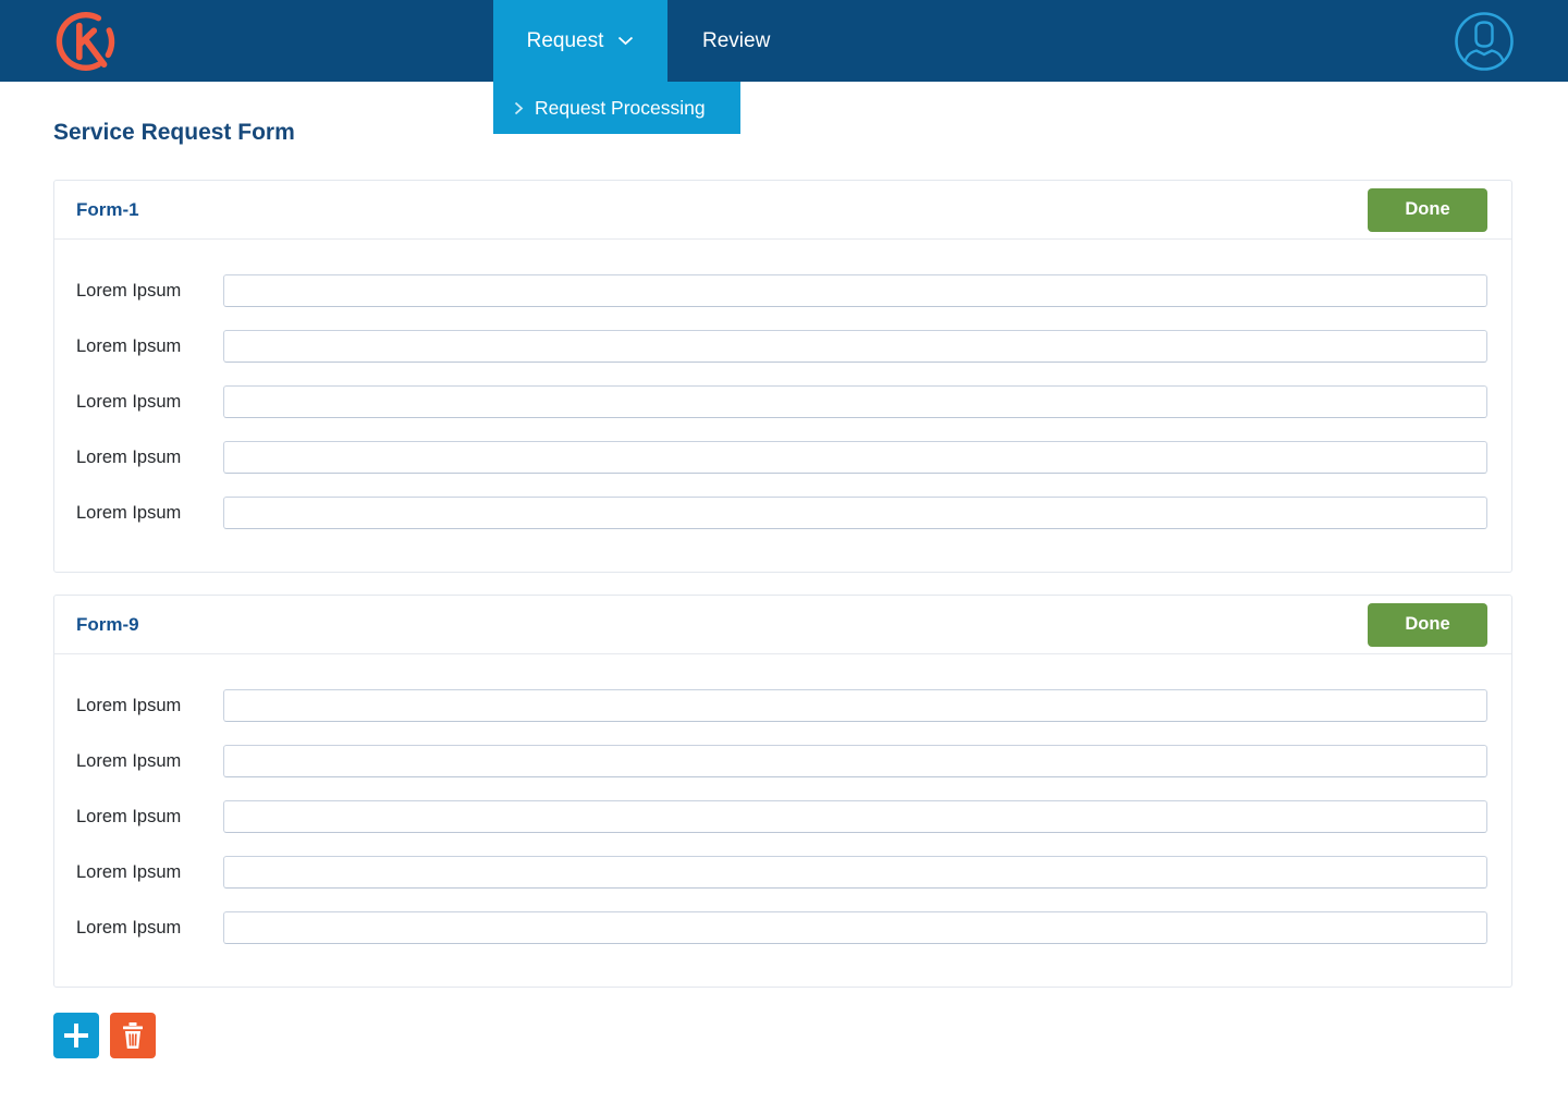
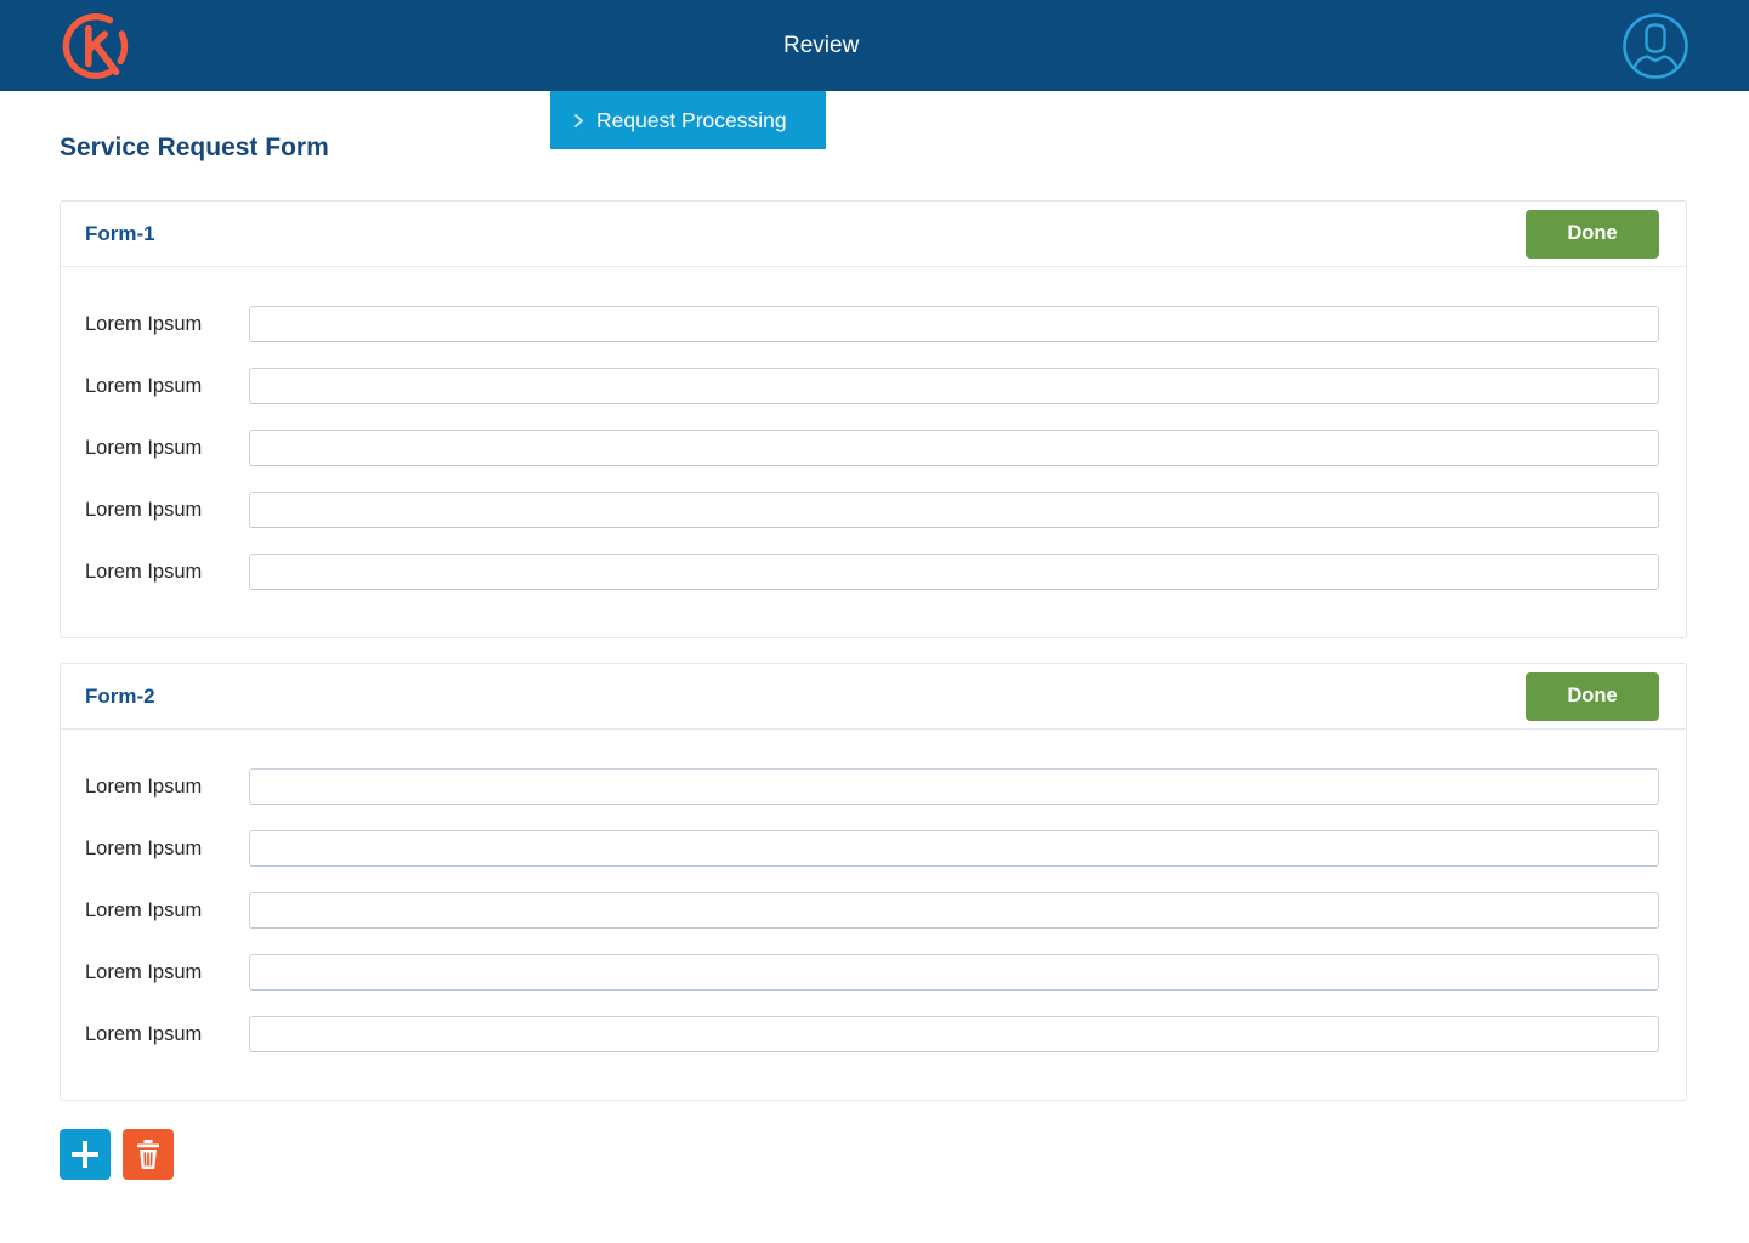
- Request
  Review
  Request Processing
  Service Request Form
  Form-1
  Done
  Lorem Ipsum
  Lorem Ipsum
  Lorem Ipsum
  Lorem Ipsum
  Lorem Ipsum
- Form-9
+ Form-2
  Done
  Lorem Ipsum
  Lorem Ipsum
  Lorem Ipsum
  Lorem Ipsum
  Lorem Ipsum
